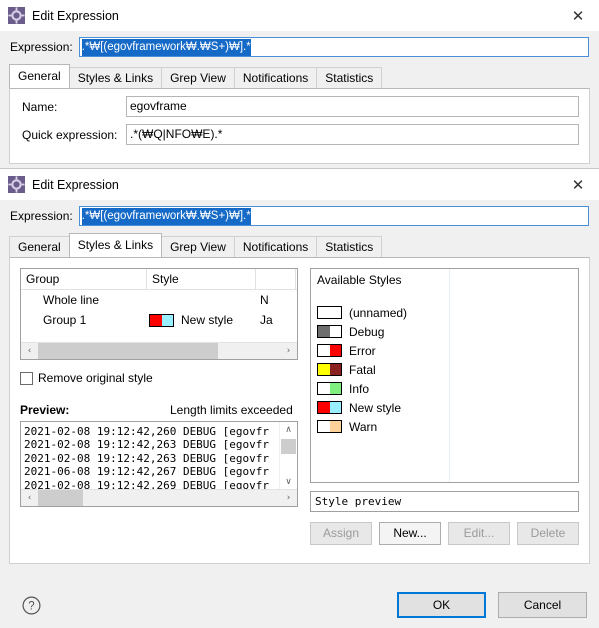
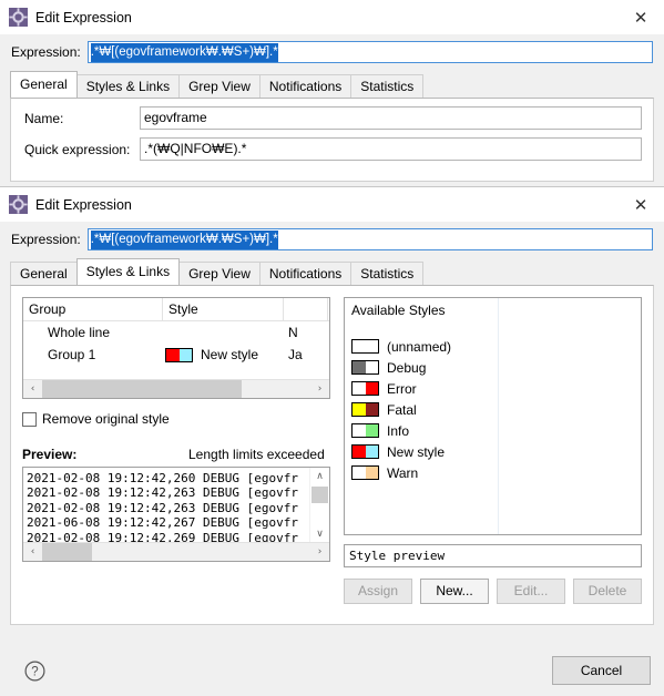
  Edit Expression
  ✕
  Expression:
  .*₩[(egovframework₩.₩S+)₩].*
  General
  Styles & Links
  Grep View
  Notifications
  Statistics
  Name:
  egovframe
  Quick expression:
  .*(₩Q|NFO₩E).*
  Edit Expression
  ✕
  Expression:
  .*₩[(egovframework₩.₩S+)₩].*
  General
  Styles & Links
  Grep View
  Notifications
  Statistics
  Group
  Style
  Whole line
  N
  Group 1
  New style
  Ja
  ‹
  ›
  Remove original style
  Preview:
  Length limits exceeded
  2021-02-08 19:12:42,260 DEBUG [egovfr
  2021-02-08 19:12:42,263 DEBUG [egovfr
  2021-02-08 19:12:42,263 DEBUG [egovfr
  2021-06-08 19:12:42,267 DEBUG [egovfr
  2021-02-08 19:12:42,269 DEBUG [egovfr
  ∧
  ∨
  ‹
  ›
  Available Styles
  (unnamed)
  Debug
  Error
  Fatal
  Info
  New style
  Warn
  Style preview
  Assign
  New...
  Edit...
  Delete
  ?
- OK
  Cancel
